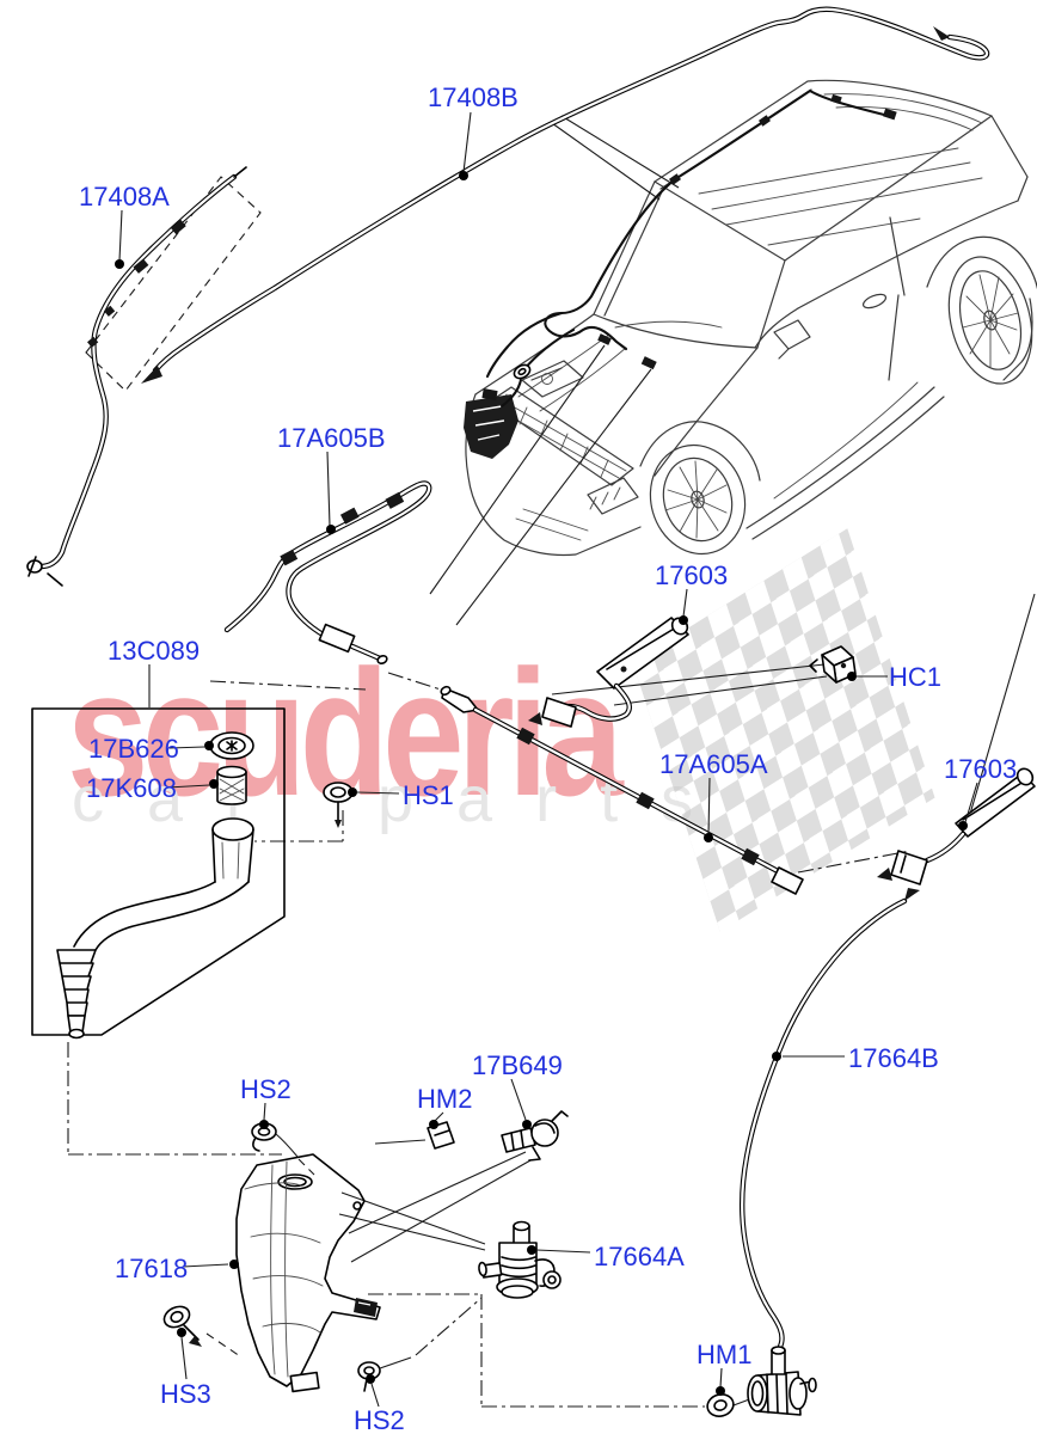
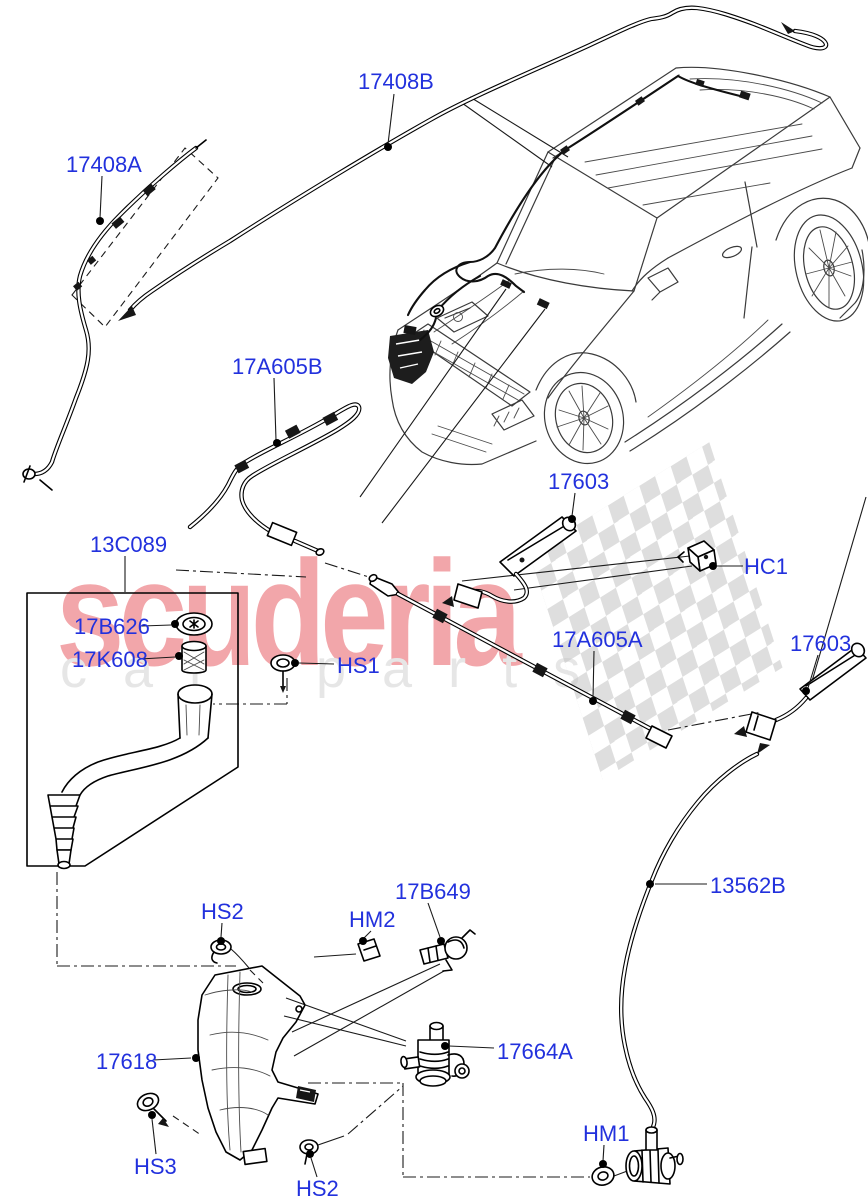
  scudera
  car part
  17408B
  17408A
  17A605B
  17603
  HC1
  13C089
  17B626
  17K608
  HS1
  17A605A
  17603
- 17664B
+ 13562B
  HS2
  HM2
  17B649
  17618
  17664A
  HS3
  HS2
  HM1
